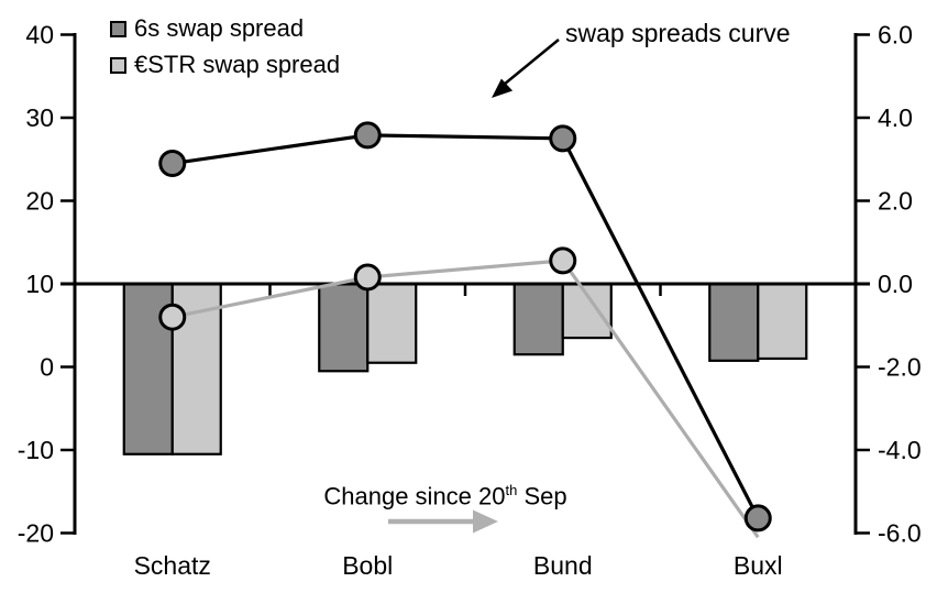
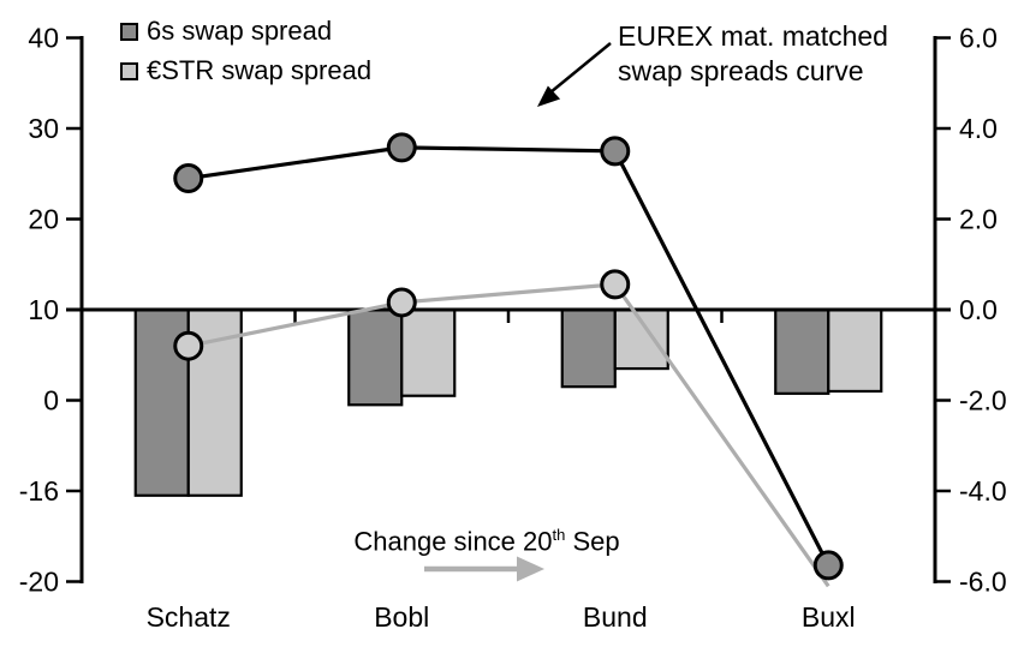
  40
  30
  20
  10
  0
- -10
+ -16
  -20
  6.0
  4.0
  2.0
  0.0
  -2.0
  -4.0
  -6.0
  Schatz
  Bobl
  Bund
  Buxl
  6s swap spread
  €STR swap spread
+ EUREX mat. matched
  swap spreads curve
  Change since 20th Sep
